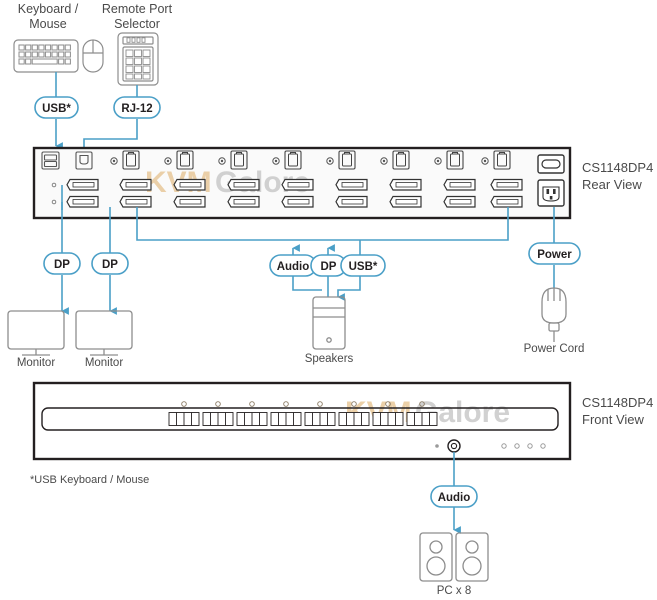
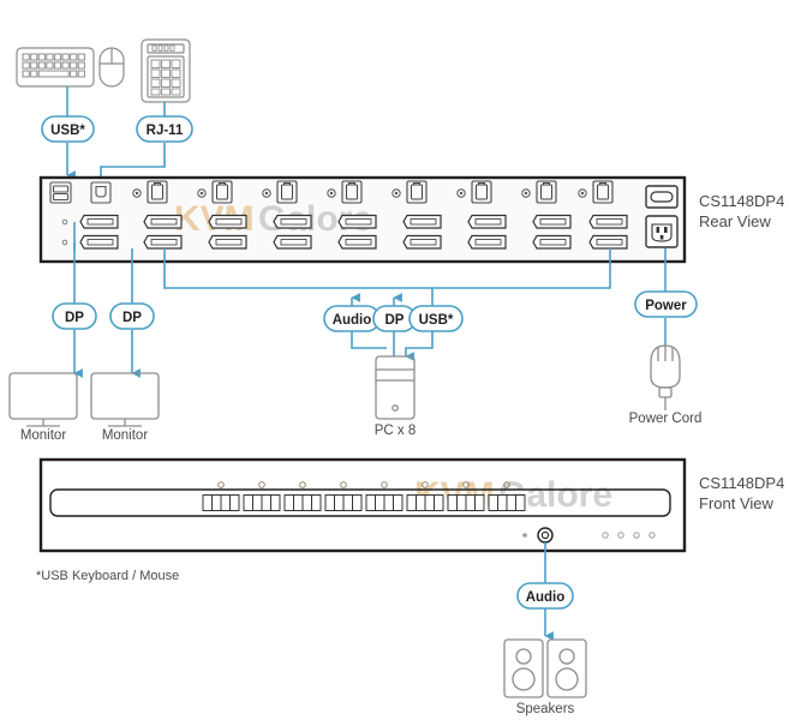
- Keyboard /
- Mouse
- Remote Port
- Selector
  USB*
- RJ-12
+ RJ-11
  CS1148DP4
  Rear View
  DP
  DP
  Audio
  DP
  USB*
  Power
  Monitor
  Monitor
- Speakers
+ PC x 8
  Power Cord
  alore
  CS1148DP4
  Front View
  *USB Keyboard / Mouse
  Audio
- PC x 8
+ Speakers
